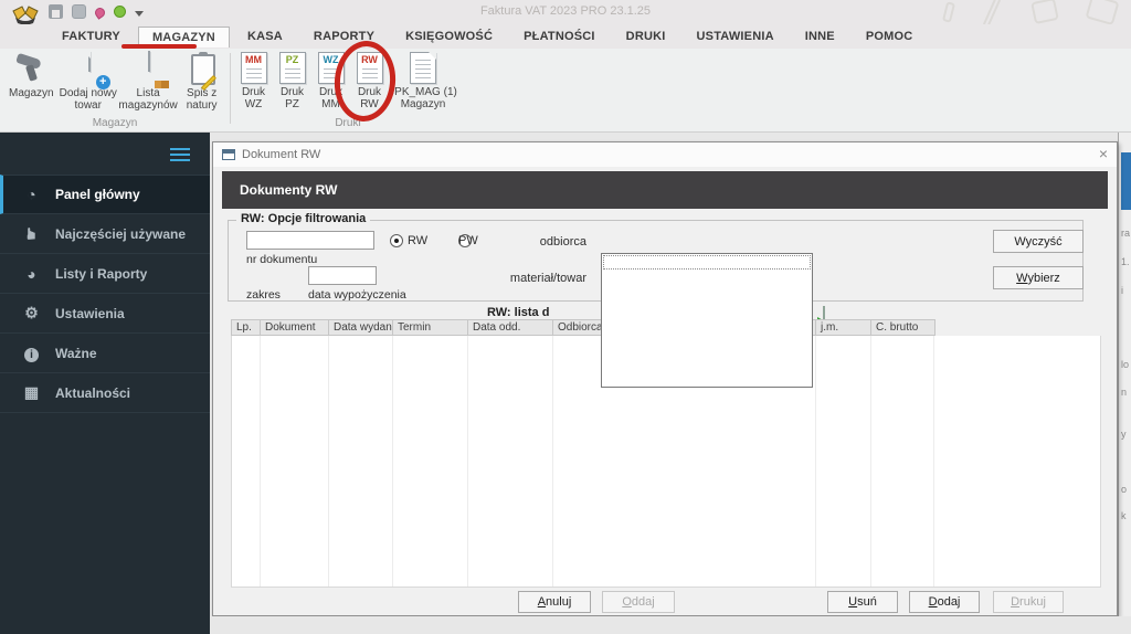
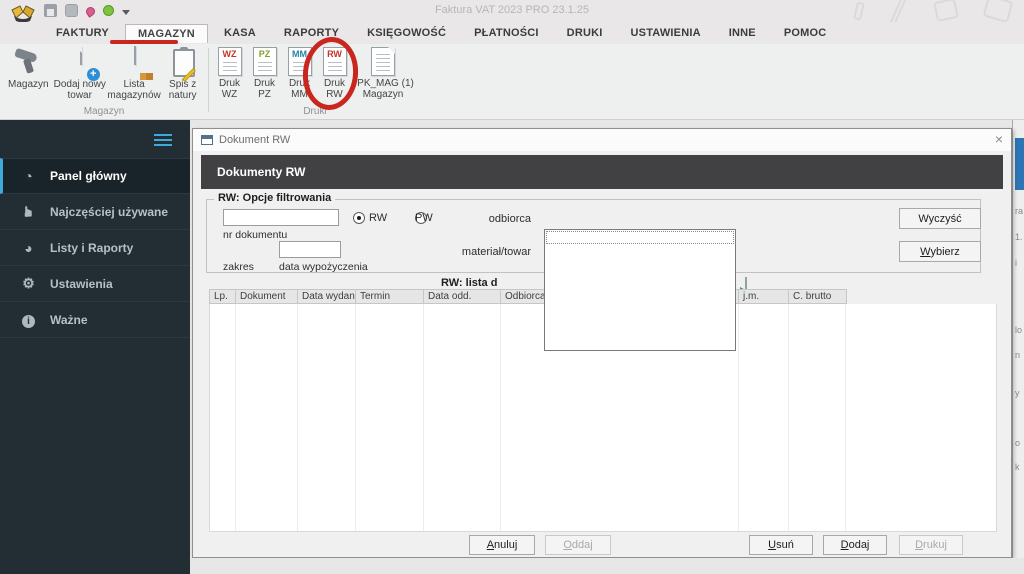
  Faktura VAT 2023 PRO 23.1.25
  FAKTURY
  MAGAZYN
  KASA
  RAPORTY
  KSIĘGOWOŚĆ
  PŁATNOŚCI
  DRUKI
  USTAWIENIA
  INNE
  POMOC
  Magazyn
  +
  Dodaj nowy towar
  Lista magazynów
  Spis z natury
  Magazyn
- MM
+ WZ
  Druk WZ
  PZ
  Druk PZ
- WZ
+ MM
  Druk MM
  RW
  Druk RW
  JPK_MAG (1) Magazyn
  Druki
  ◔
  Panel główny
  Najczęściej używane
  ◕
  Listy i Raporty
  ⚙
  Ustawienia
  i
  Ważne
- ▦
- Aktualności
  ra
  1.
  i
  lo
  n
  y
  o
  k
  Dokument RW
  ×
  Dokumenty RW
  RW: Opcje filtrowania
  nr dokumentu
  RW
  PW
  odbiorca
  materiał/towar
  zakres
  data wypożyczenia
  Wyczyść
  Wybierz
  RW: lista d
  Lp.
  Dokument
  Data wydani
  Termin
  Data odd.
  Odbiorca
  j.m.
  C. brutto
  Anuluj
  Oddaj
  Usuń
  Dodaj
  Drukuj
